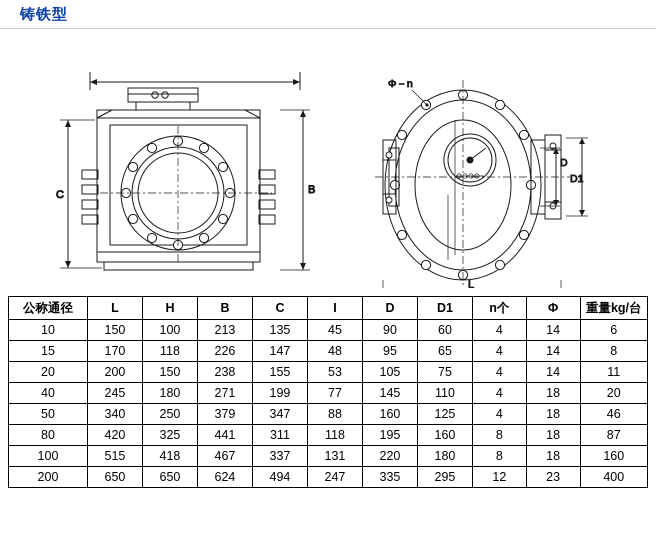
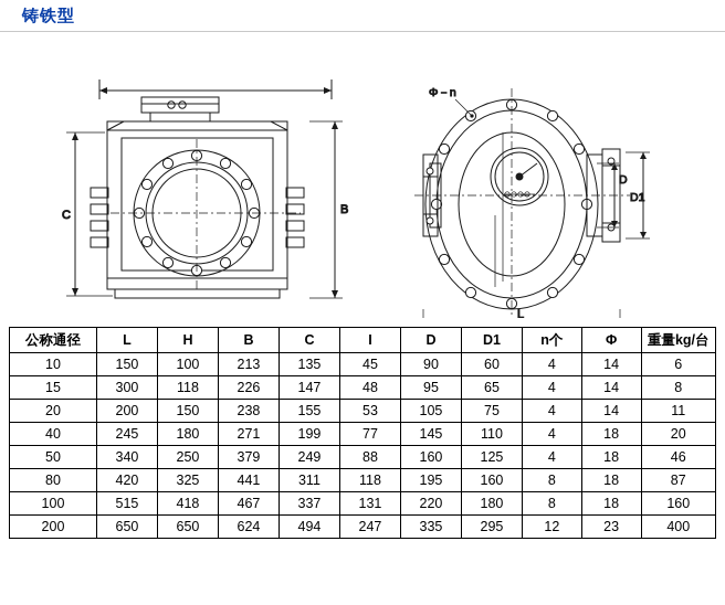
  铸铁型
  C
  B
  Φ－n
  D1
  D
  L
  公称通径	L	H	B	C	I	D	D1	n个	Φ	重量kg/台
  10	150	100	213	135	45	90	60	4	14	6
- 15	170	118	226	147	48	95	65	4	14	8
+ 15	300	118	226	147	48	95	65	4	14	8
  20	200	150	238	155	53	105	75	4	14	11
  40	245	180	271	199	77	145	110	4	18	20
- 50	340	250	379	347	88	160	125	4	18	46
+ 50	340	250	379	249	88	160	125	4	18	46
  80	420	325	441	311	118	195	160	8	18	87
  100	515	418	467	337	131	220	180	8	18	160
  200	650	650	624	494	247	335	295	12	23	400
